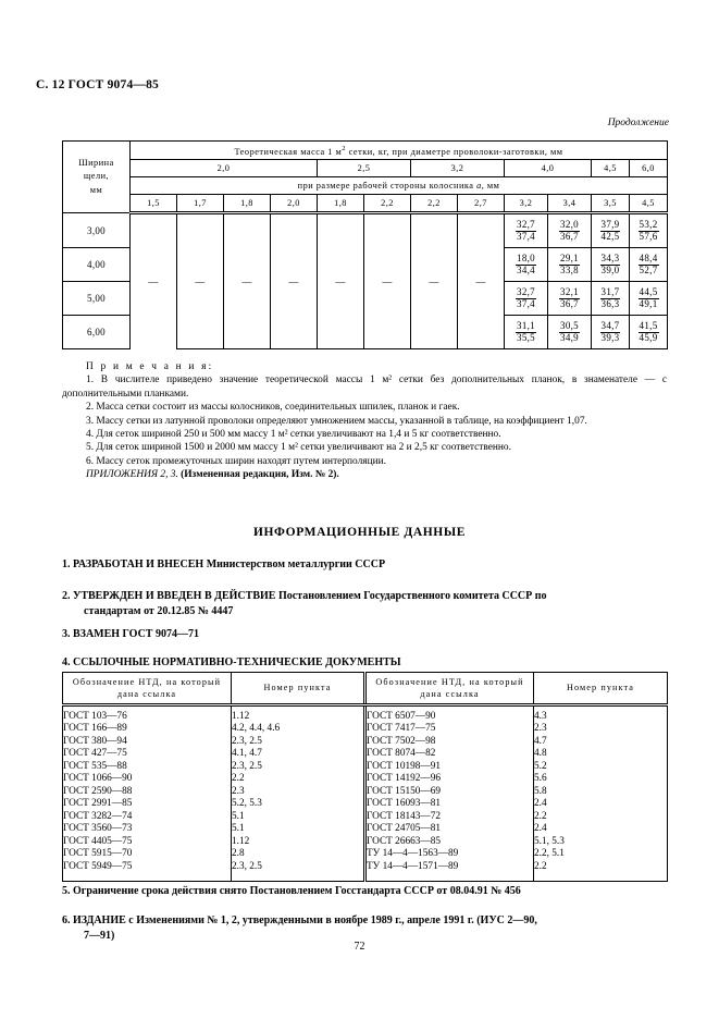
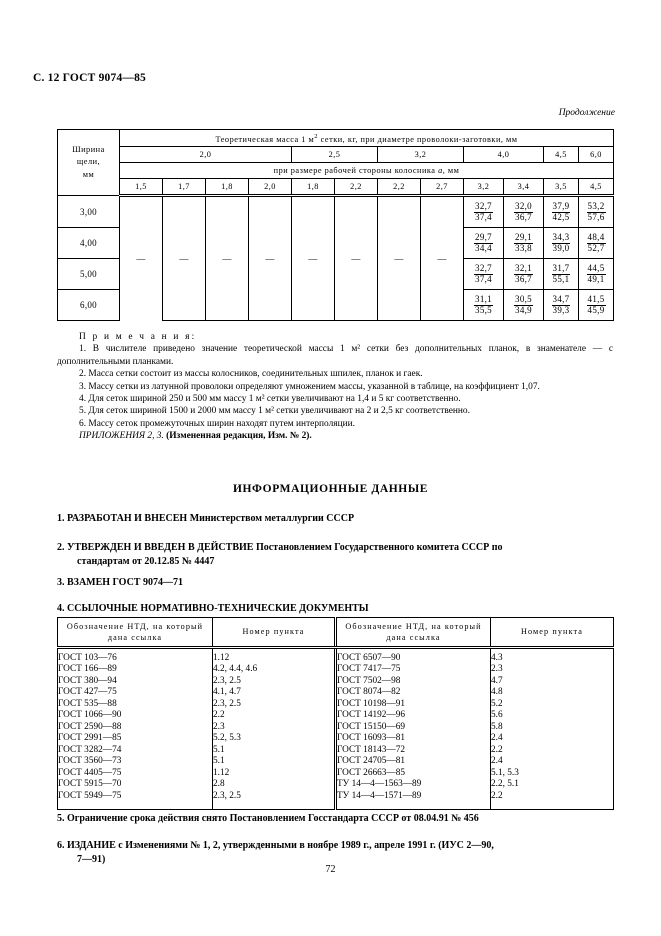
  С. 12 ГОСТ 9074—85
  Продолжение
  Ширина щели, мм	Теоретическая масса 1 м сетки, кг, при диаметре проволоки-заготовки, мм
  2,0	2,5	3,2	4,0	4,5	6,0
  при размере рабочей стороны колосника a, мм
  1,5	1,7	1,8	2,0	1,8	2,2	2,2	2,7	3,2	3,4	3,5	4,5
  3,00	—	—	—	—	—	—	—	—	32,737,4	32,036,7	37,942,5	53,257,6
- 4,00	18,034,4	29,133,8	34,339,0	48,452,7
+ 4,00	29,734,4	29,133,8	34,339,0	48,452,7
- 5,00	32,737,4	32,136,7	31,736,3	44,549,1
+ 5,00	32,737,4	32,136,7	31,755,1	44,549,1
  6,00	31,135,5	30,534,9	34,739,3	41,545,9
  П р и м е ч а н и я:
  1. В числителе приведено значение теоретической массы 1 м² сетки без дополнительных планок, в знаменателе — с дополнительными планками.
  2. Масса сетки состоит из массы колосников, соединительных шпилек, планок и гаек.
  3. Массу сетки из латунной проволоки определяют умножением массы, указанной в таблице, на коэффициент 1,07.
  4. Для сеток шириной 250 и 500 мм массу 1 м² сетки увеличивают на 1,4 и 5 кг соответственно.
  5. Для сеток шириной 1500 и 2000 мм массу 1 м² сетки увеличивают на 2 и 2,5 кг соответственно.
  6. Массу сеток промежуточных ширин находят путем интерполяции.
  ПРИЛОЖЕНИЯ 2, 3. (Измененная редакция, Изм. № 2).
  ИНФОРМАЦИОННЫЕ ДАННЫЕ
  1. РАЗРАБОТАН И ВНЕСЕН Министерством металлургии СССР
  2. УТВЕРЖДЕН И ВВЕДЕН В ДЕЙСТВИЕ Постановлением Государственного комитета СССР по
  стандартам от 20.12.85 № 4447
  3. ВЗАМЕН ГОСТ 9074—71
  4. ССЫЛОЧНЫЕ НОРМАТИВНО-ТЕХНИЧЕСКИЕ ДОКУМЕНТЫ
  Обозначение НТД, на который дана ссылка	Номер пункта	Обозначение НТД, на который дана ссылка	Номер пункта
  ГОСТ 103—76 ГОСТ 166—89 ГОСТ 380—94 ГОСТ 427—75 ГОСТ 535—88 ГОСТ 1066—90 ГОСТ 2590—88 ГОСТ 2991—85 ГОСТ 3282—74 ГОСТ 3560—73 ГОСТ 4405—75 ГОСТ 5915—70 ГОСТ 5949—75	1.12 4.2, 4.4, 4.6 2.3, 2.5 4.1, 4.7 2.3, 2.5 2.2 2.3 5.2, 5.3 5.1 5.1 1.12 2.8 2.3, 2.5	ГОСТ 6507—90 ГОСТ 7417—75 ГОСТ 7502—98 ГОСТ 8074—82 ГОСТ 10198—91 ГОСТ 14192—96 ГОСТ 15150—69 ГОСТ 16093—81 ГОСТ 18143—72 ГОСТ 24705—81 ГОСТ 26663—85 ТУ 14—4—1563—89 ТУ 14—4—1571—89	4.3 2.3 4.7 4.8 5.2 5.6 5.8 2.4 2.2 2.4 5.1, 5.3 2.2, 5.1 2.2
  5. Ограничение срока действия снято Постановлением Госстандарта СССР от 08.04.91 № 456
  6. ИЗДАНИЕ с Изменениями № 1, 2, утвержденными в ноябре 1989 г., апреле 1991 г. (ИУС 2—90,
  7—91)
  72
